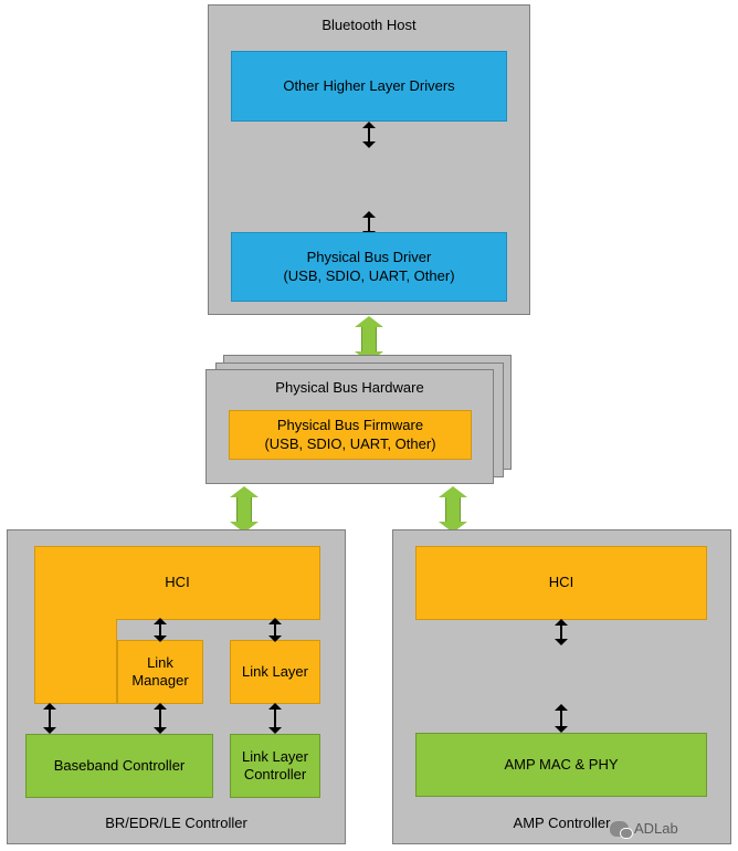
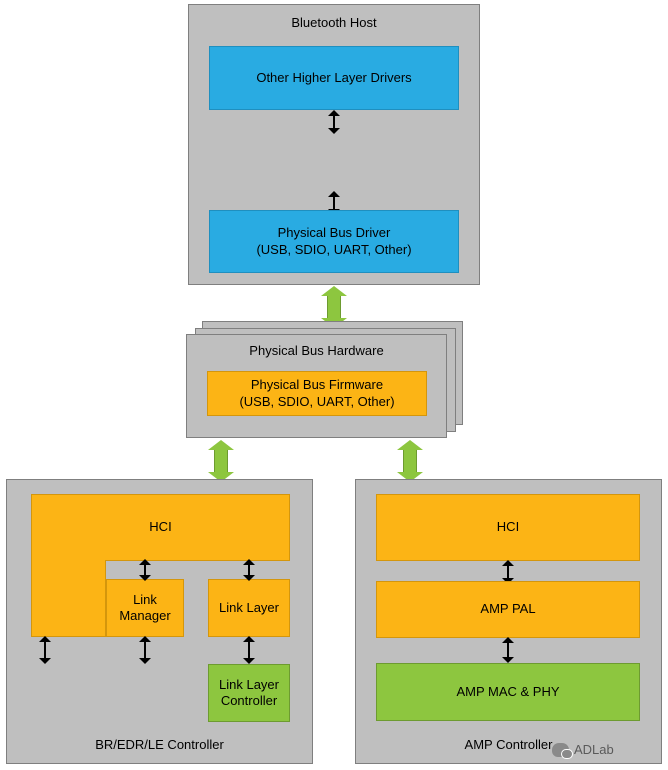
  Bluetooth Host
  Other Higher Layer Drivers
  Physical Bus Driver
  (USB, SDIO, UART, Other)
  Physical Bus Hardware
  Physical Bus Firmware
  (USB, SDIO, UART, Other)
  BR/EDR/LE Controller
  HCI
  Link
  Manager
  Link Layer
- Baseband Controller
  Link Layer
  Controller
  AMP Controller
  HCI
+ AMP PAL
  AMP MAC & PHY
  ADLab
